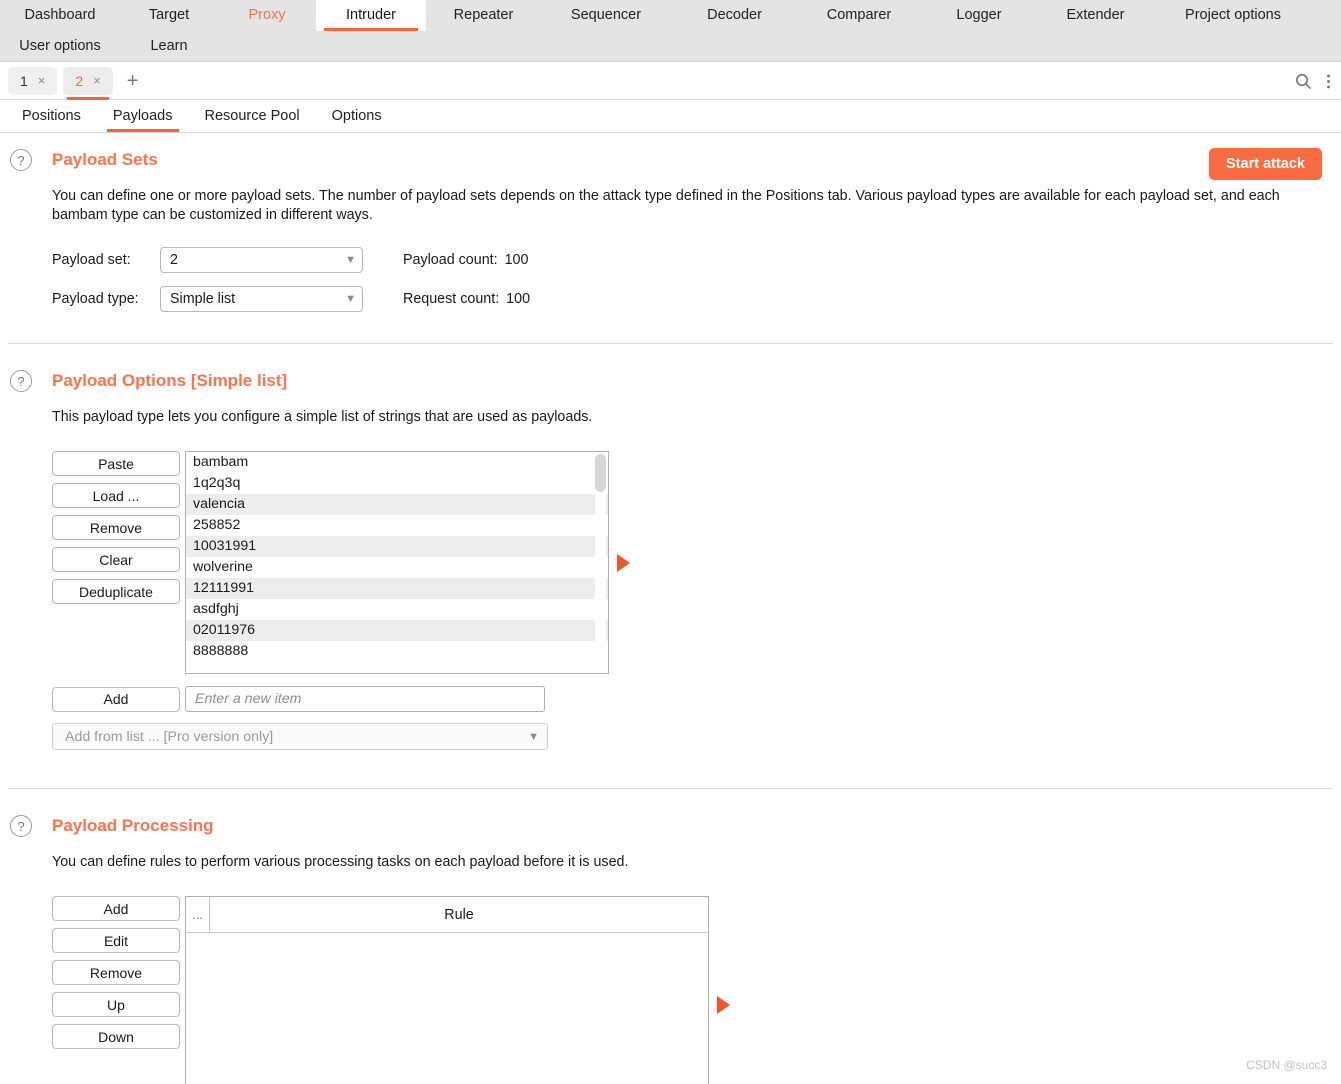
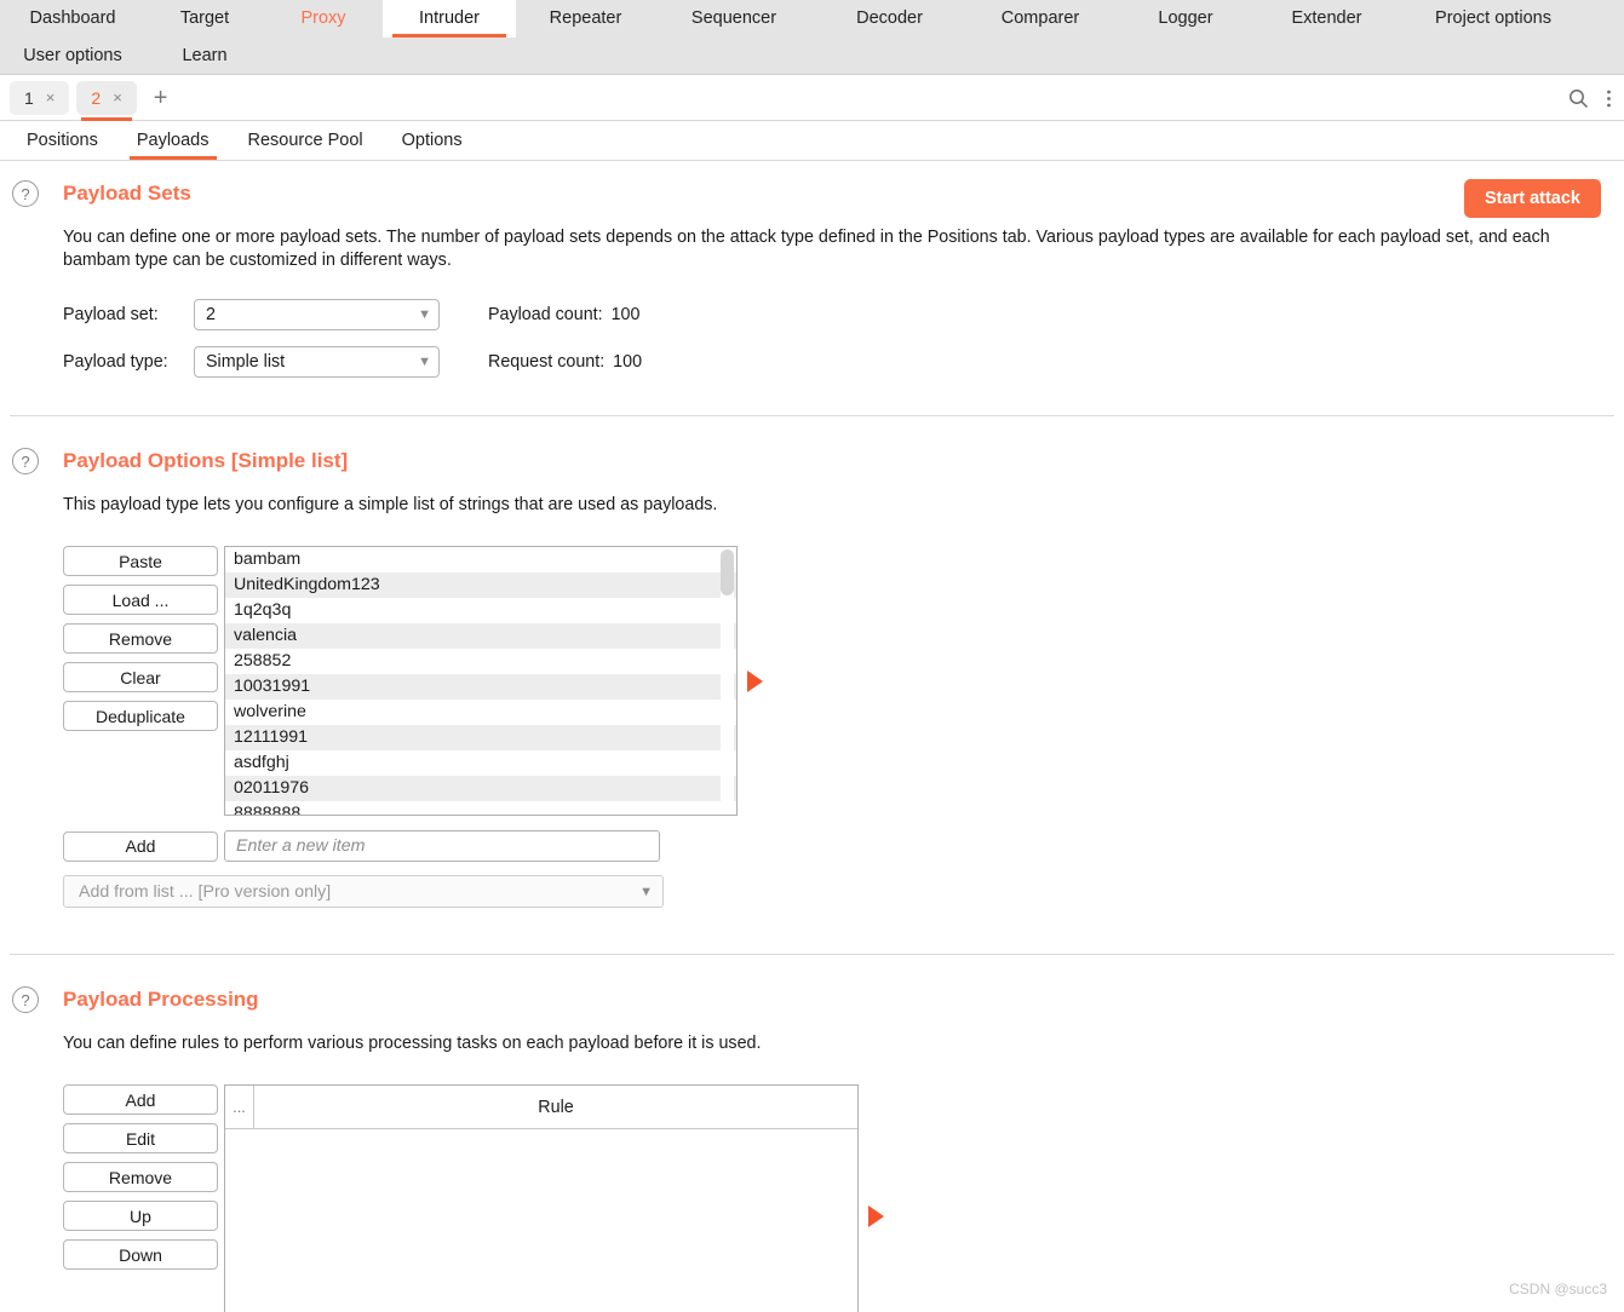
  Dashboard
  Target
  Proxy
  Intruder
  Repeater
  Sequencer
  Decoder
  Comparer
  Logger
  Extender
  Project options
  User options
  Learn
  1
  ×
  2
  ×
  +
  Positions
  Payloads
  Resource Pool
  Options
  Start attack
  ?
  Payload Sets
  You can define one or more payload sets. The number of payload sets depends on the attack type defined in the Positions tab. Various payload types are available for each payload set, and each bambam type can be customized in different ways.
  Payload set:
  2
  ▼
  Payload count: 100
  Payload type:
  Simple list
  ▼
  Request count: 100
  ?
  Payload Options [Simple list]
  This payload type lets you configure a simple list of strings that are used as payloads.
  Paste
  Load ...
  Remove
  Clear
  Deduplicate
  bambam
+ UnitedKingdom123
  1q2q3q
  valencia
  258852
  10031991
  wolverine
  12111991
  asdfghj
  02011976
  8888888
  Add
  Enter a new item
  Add from list ... [Pro version only]
  ▼
  ?
  Payload Processing
  You can define rules to perform various processing tasks on each payload before it is used.
  Add
  Edit
  Remove
  Up
  Down
  ...
  Rule
  CSDN @succ3
